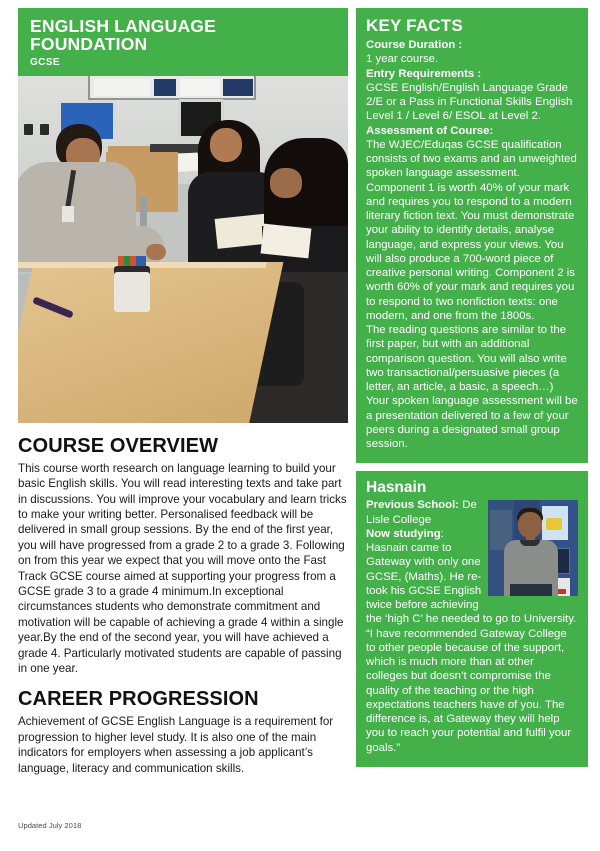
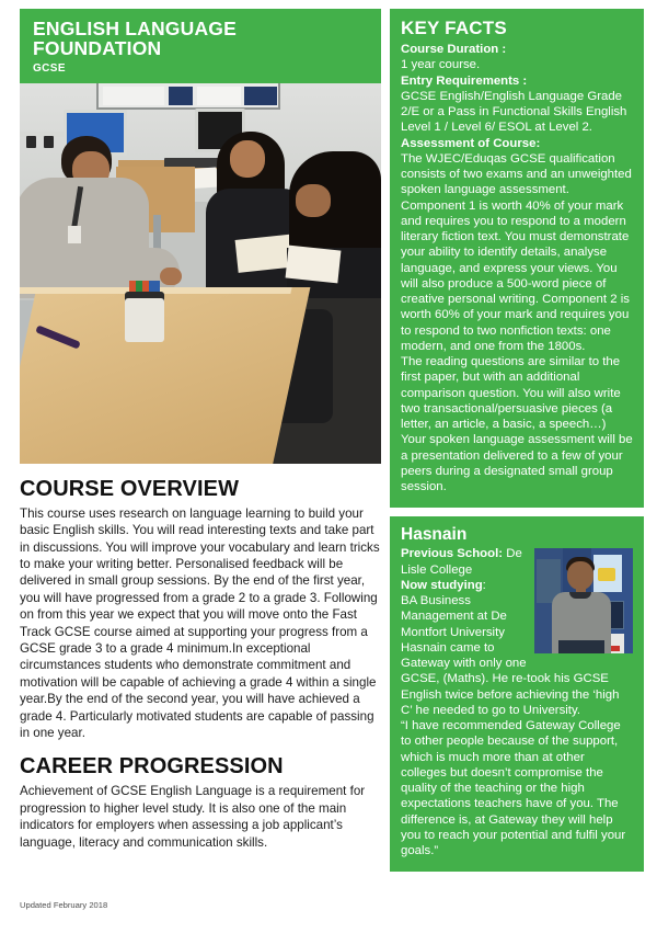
  ENGLISH LANGUAGE FOUNDATION
  GCSE
  COURSE OVERVIEW
- This course worth research on language learning to build your basic English skills. You will read interesting texts and take part in discussions. You will improve your vocabulary and learn tricks to make your writing better. Personalised feedback will be delivered in small group sessions. By the end of the first year, you will have progressed from a grade 2 to a grade 3. Following on from this year we expect that you will move onto the Fast Track GCSE course aimed at supporting your progress from a GCSE grade 3 to a grade 4 minimum.In exceptional circumstances students who demonstrate commitment and motivation will be capable of achieving a grade 4 within a single year.By the end of the second year, you will have achieved a grade 4. Particularly motivated students are capable of passing in one year.
+ This course uses research on language learning to build your basic English skills. You will read interesting texts and take part in discussions. You will improve your vocabulary and learn tricks to make your writing better. Personalised feedback will be delivered in small group sessions. By the end of the first year, you will have progressed from a grade 2 to a grade 3. Following on from this year we expect that you will move onto the Fast Track GCSE course aimed at supporting your progress from a GCSE grade 3 to a grade 4 minimum.In exceptional circumstances students who demonstrate commitment and motivation will be capable of achieving a grade 4 within a single year.By the end of the second year, you will have achieved a grade 4. Particularly motivated students are capable of passing in one year.
  CAREER PROGRESSION
  Achievement of GCSE English Language is a requirement for progression to higher level study. It is also one of the main indicators for employers when assessing a job applicant’s language, literacy and communication skills.
- Updated July 2018
+ Updated February 2018
  KEY FACTS
  Course Duration :
  1 year course.
  Entry Requirements :
  GCSE English/English Language Grade 2/E or a Pass in Functional Skills English Level 1 / Level 6/ ESOL at Level 2.
  Assessment of Course:
  The WJEC/Eduqas GCSE qualification consists of two exams and an unweighted spoken language assessment.
- Component 1 is worth 40% of your mark and requires you to respond to a modern literary fiction text. You must demonstrate your ability to identify details, analyse language, and express your views. You will also produce a 700-word piece of creative personal writing. Component 2 is worth 60% of your mark and requires you to respond to two nonfiction texts: one modern, and one from the 1800s.
+ Component 1 is worth 40% of your mark and requires you to respond to a modern literary fiction text. You must demonstrate your ability to identify details, analyse language, and express your views. You will also produce a 500-word piece of creative personal writing. Component 2 is worth 60% of your mark and requires you to respond to two nonfiction texts: one modern, and one from the 1800s.
  The reading questions are similar to the first paper, but with an additional comparison question. You will also write two transactional/persuasive pieces (a letter, an article, a basic, a speech…)
  Your spoken language assessment will be a presentation delivered to a few of your peers during a designated small group session.
  Hasnain
  Previous School: De Lisle College
  Now studying:
+ BA Business Management at De Montfort University
  Hasnain came to Gateway with only one GCSE, (Maths). He re-took his GCSE English twice before achieving the ‘high C’ he needed to go to University.
  “I have recommended Gateway College to other people because of the support, which is much more than at other colleges but doesn’t compromise the quality of the teaching or the high expectations teachers have of you. The difference is, at Gateway they will help you to reach your potential and fulfil your goals.”
